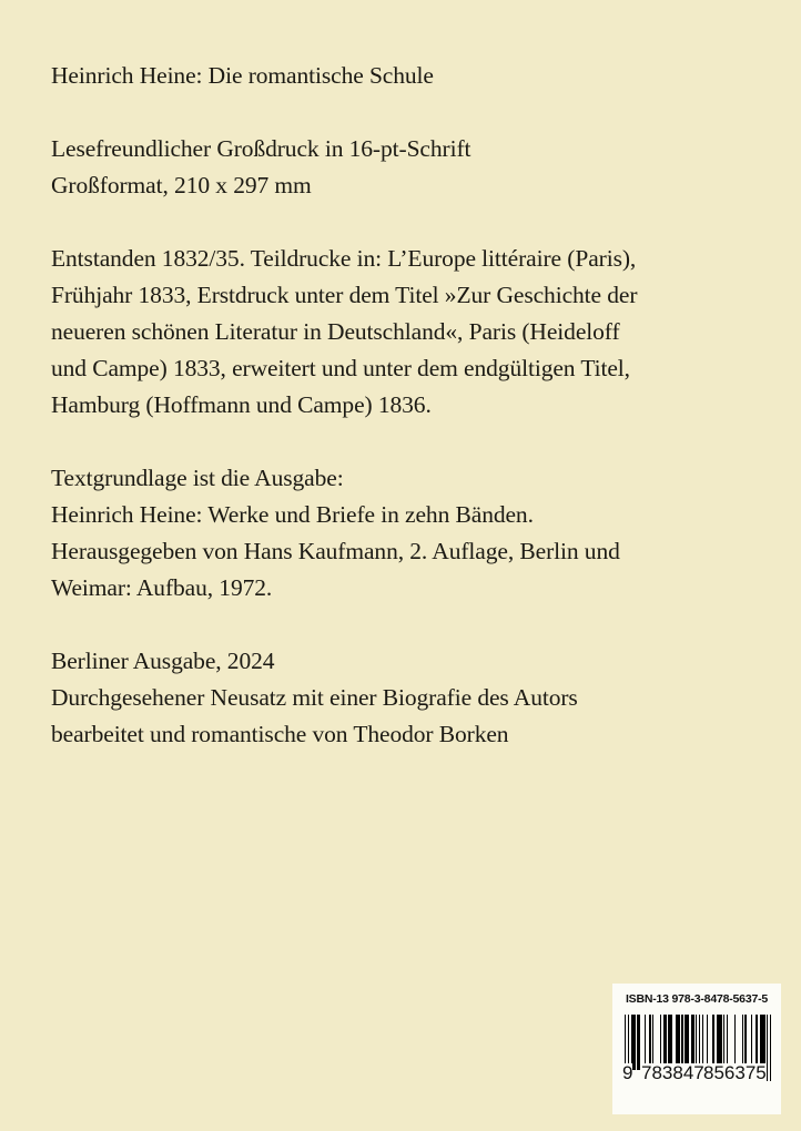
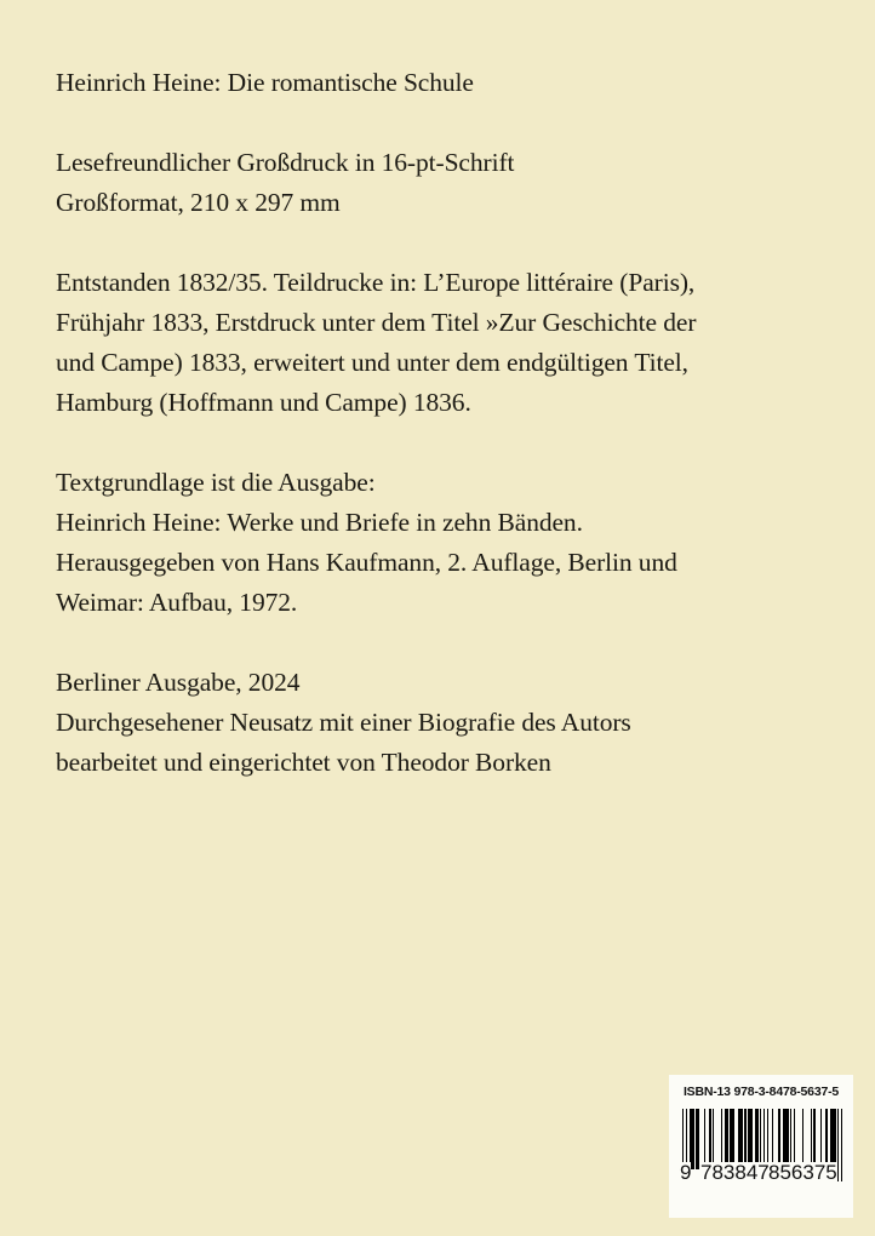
  Heinrich Heine: Die romantische Schule
  Lesefreundlicher Großdruck in 16-pt-Schrift
  Großformat, 210 x 297 mm
  Entstanden 1832/35. Teildrucke in: L’Europe littéraire (Paris),
  Frühjahr 1833, Erstdruck unter dem Titel »Zur Geschichte der
- neueren schönen Literatur in Deutschland«, Paris (Heideloff
  und Campe) 1833, erweitert und unter dem endgültigen Titel,
  Hamburg (Hoffmann und Campe) 1836.
  Textgrundlage ist die Ausgabe:
  Heinrich Heine: Werke und Briefe in zehn Bänden.
  Herausgegeben von Hans Kaufmann, 2. Auflage, Berlin und
  Weimar: Aufbau, 1972.
  Berliner Ausgabe, 2024
  Durchgesehener Neusatz mit einer Biografie des Autors
- bearbeitet und romantische von Theodor Borken
+ bearbeitet und eingerichtet von Theodor Borken
  ISBN-13 978-3-8478-5637-5
  9
  783847
  856375
